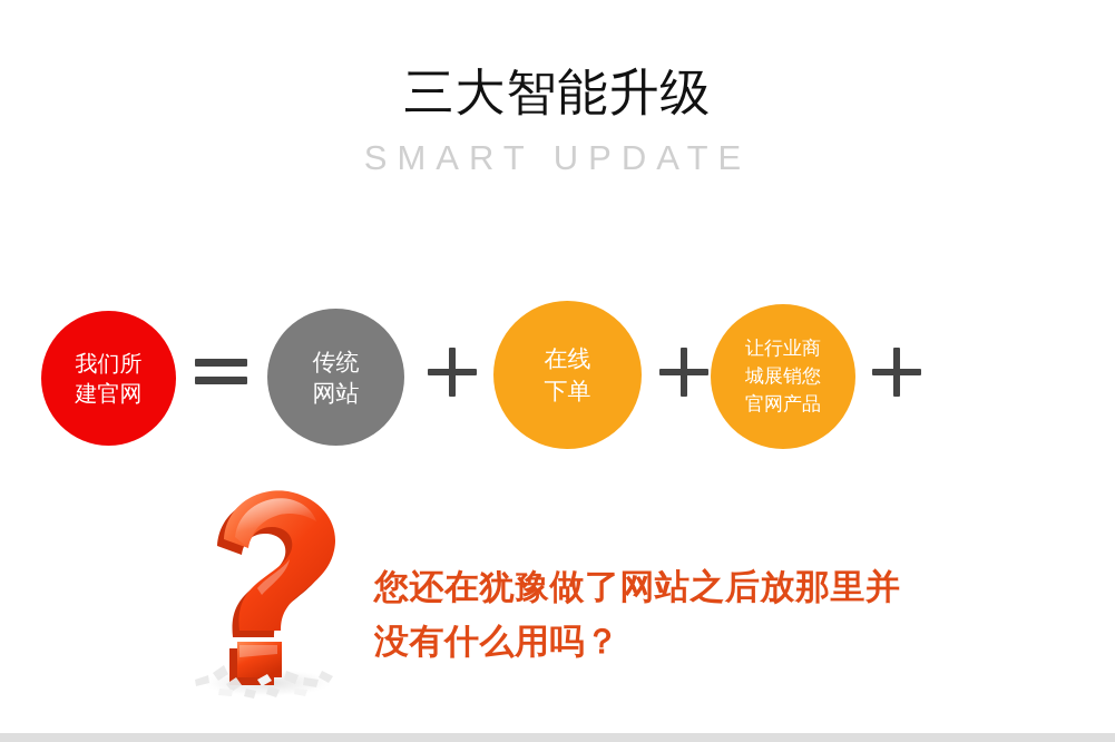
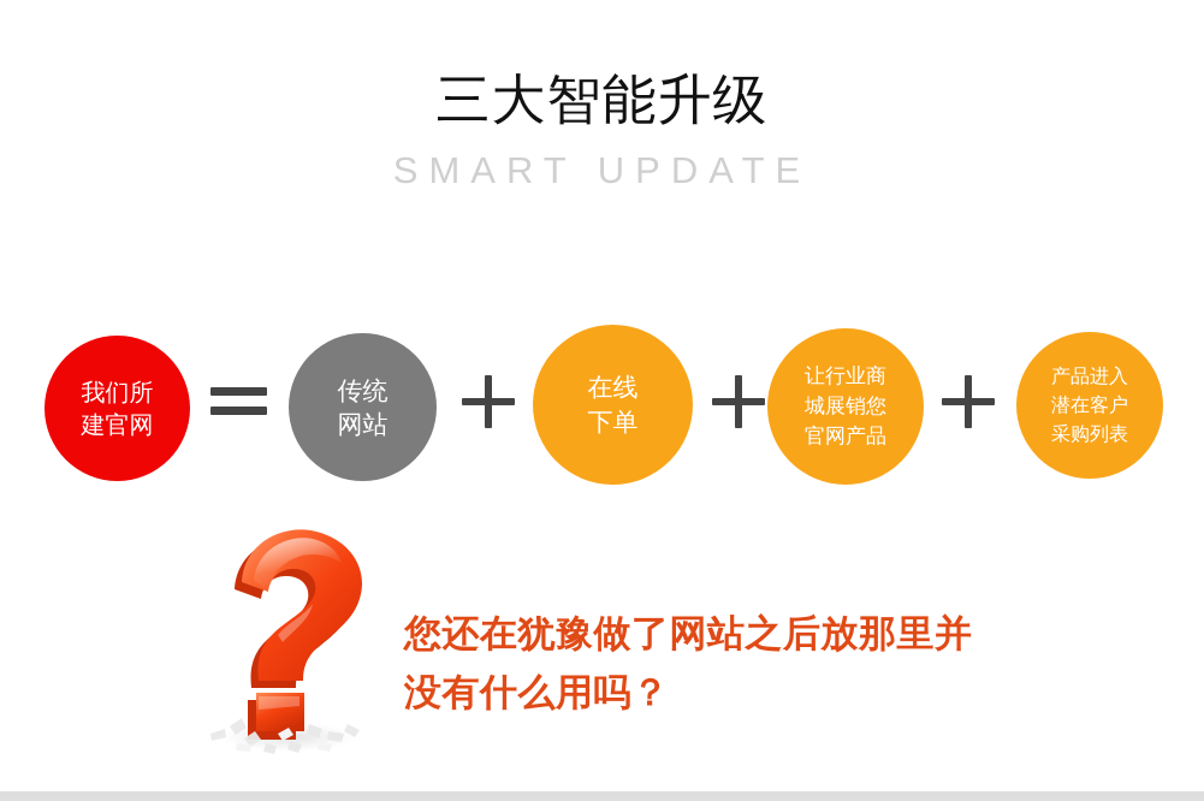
  三大智能升级
  SMART UPDATE
  我们所
  建官网
  传统
  网站
  在线
  下单
  让行业商
  城展销您
  官网产品
+ 产品进入
+ 潜在客户
+ 采购列表
  您还在犹豫做了网站之后放那里并
  没有什么用吗？
